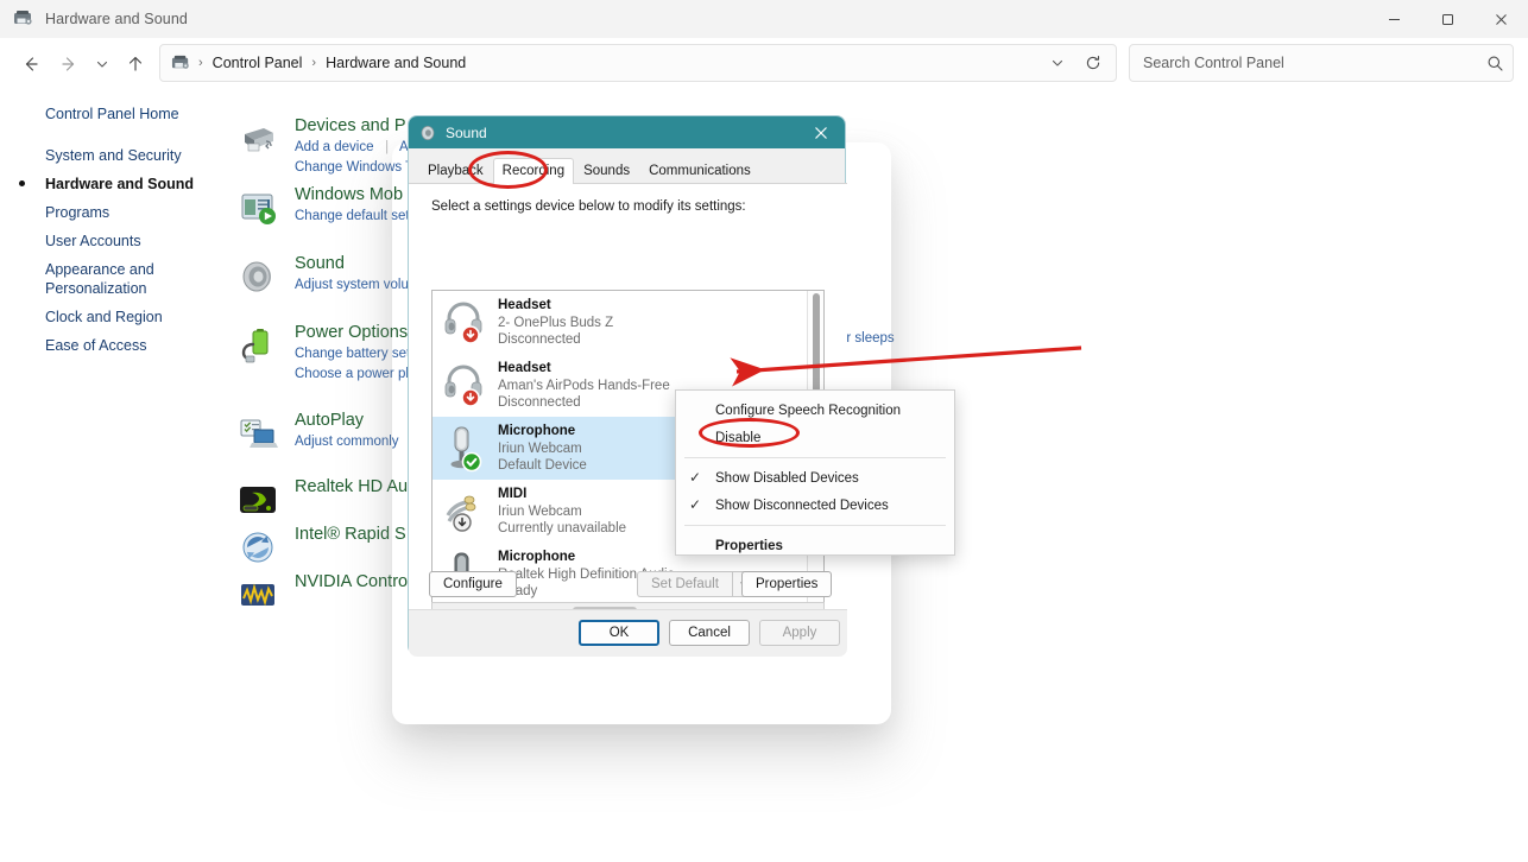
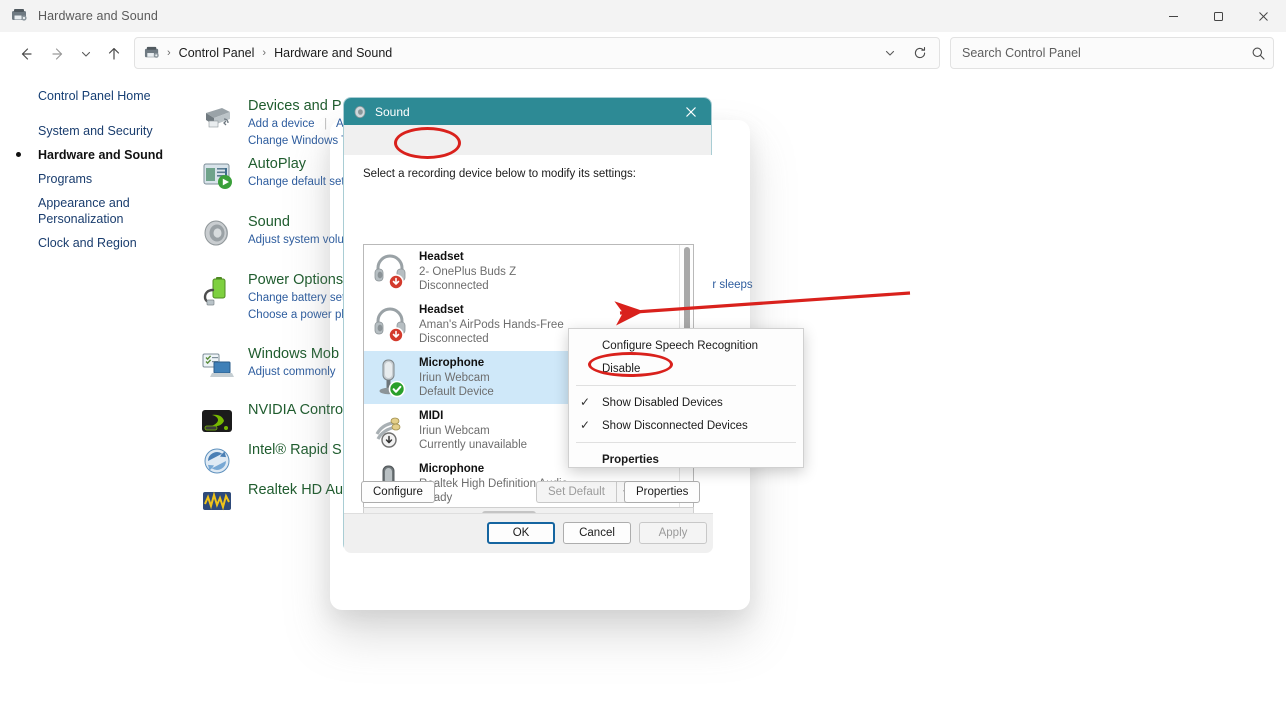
  Hardware and Sound
  ›
  Control Panel
  ›
  Hardware and Sound
  Search Control Panel
  Control Panel Home
  System and Security
  Hardware and Sound
  Programs
- User Accounts
  Appearance and
  Personalization
  Clock and Region
- Ease of Access
  Devices and P
  Add a device | A
  Change Windows
- Windows Mob
+ AutoPlay
  Change default se
  Sound
  Adjust system volu
  Power Options
  Change battery se
  Choose a power p
- AutoPlay
+ Windows Mob
  Adjust commonly
- Realtek HD Au
+ NVIDIA Contro
  Intel® Rapid S
- NVIDIA Contro
+ Realtek HD Au
  r sleeps
  Sound
- Playback
- Recording
- Sounds
- Communications
- Select a settings device below to modify its settings:
+ Select a recording device below to modify its settings:
  Headset
  2- OnePlus Buds Z
  Disconnected
  Headset
  Aman's AirPods Hands-Free
  Disconnected
  Microphone
  Iriun Webcam
  Default Device
  MIDI
  Iriun Webcam
  Currently unavailable
  Microphone
  altek High Definition
  Configure
  Set Default
  Properties
  OK
  Cancel
  Apply
  Configure Speech Recognition
  Disable
  ✓
  Show Disabled Devices
  ✓
  Show Disconnected Devices
  Properties
